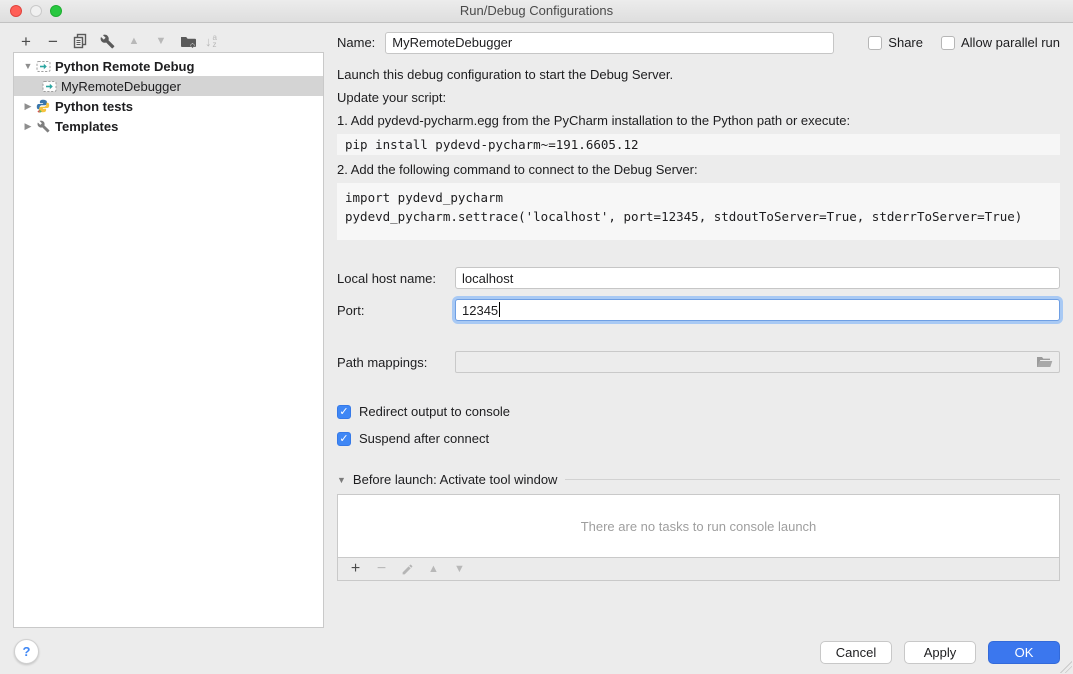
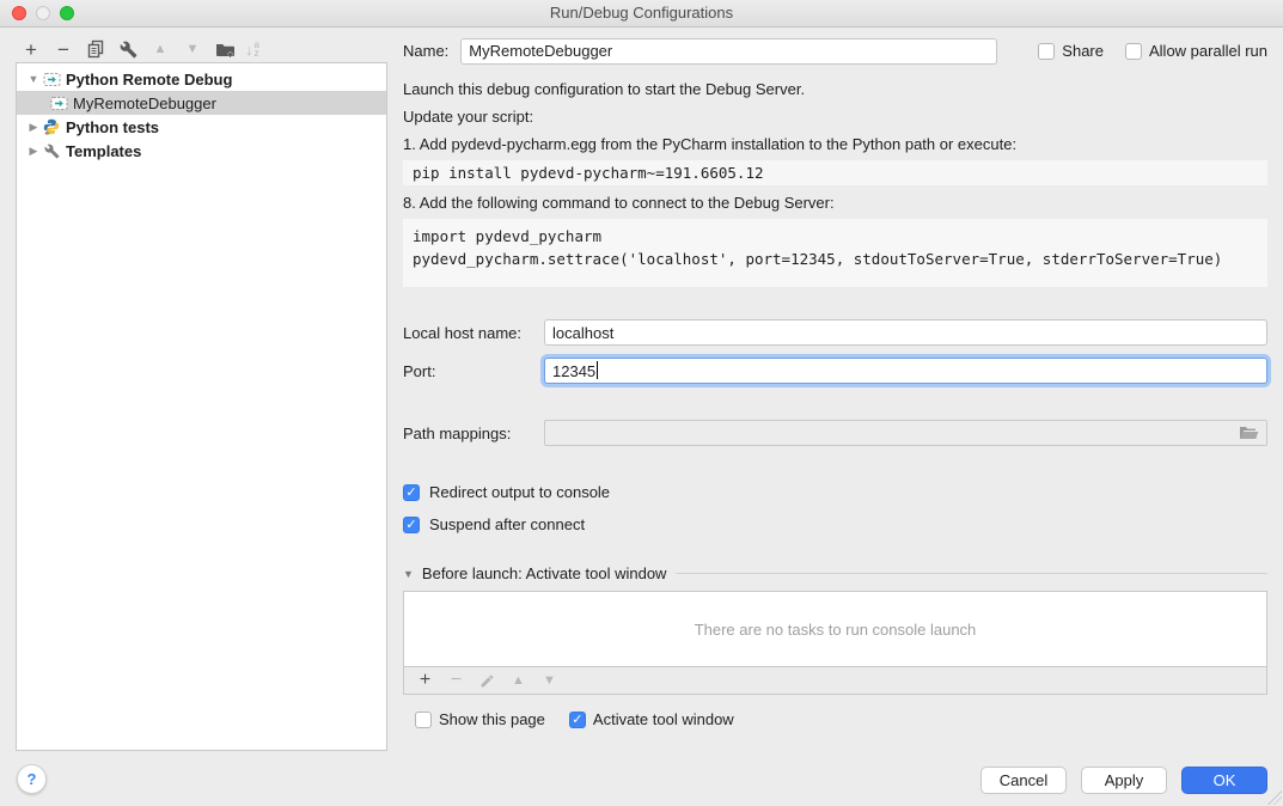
  Run/Debug Configurations
  +
  −
  ▲
  ▼
  ↓
  a
  z
  ▼
  Python Remote Debug
  MyRemoteDebugger
  ▶
  Python tests
  ▶
  Templates
  Name:
  MyRemoteDebugger
  Share
  Allow parallel run
  Launch this debug configuration to start the Debug Server.
  Update your script:
  1. Add pydevd-pycharm.egg from the PyCharm installation to the Python path or execute:
  pip install pydevd-pycharm~=191.6605.12
- 2. Add the following command to connect to the Debug Server:
+ 8. Add the following command to connect to the Debug Server:
  import pydevd_pycharm pydevd_pycharm.settrace('localhost', port=12345, stdoutToServer=True, stderrToServer=True)
  Local host name:
  localhost
  Port:
  12345
  Path mappings:
  Redirect output to console
  Suspend after connect
  ▼
  Before launch: Activate tool window
  There are no tasks to run console launch
  +
  −
  ▲
  ▼
+ Show this page
+ Activate tool window
  ?
  Cancel
  Apply
  OK
